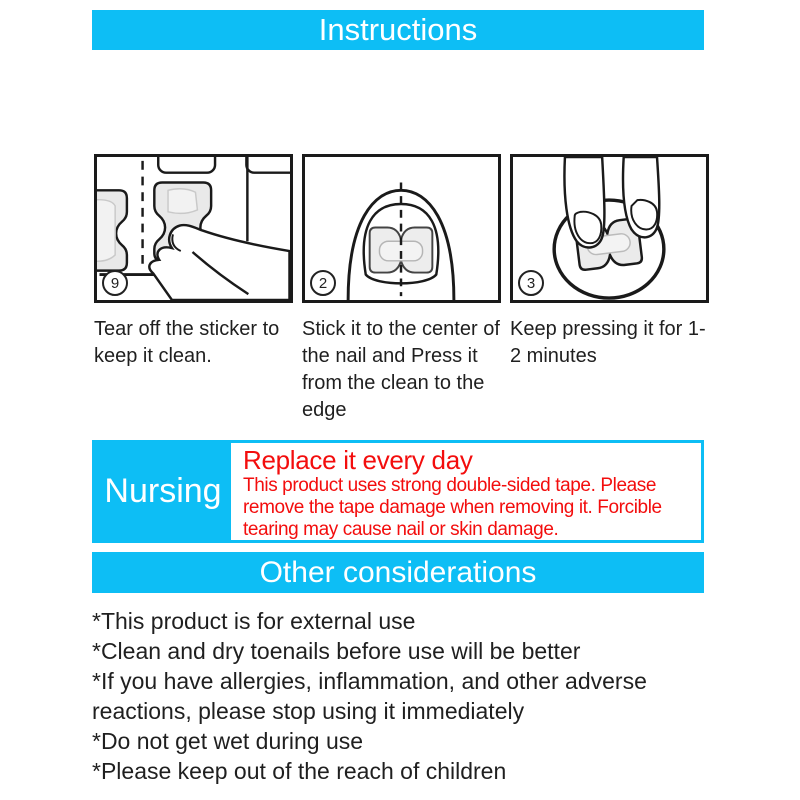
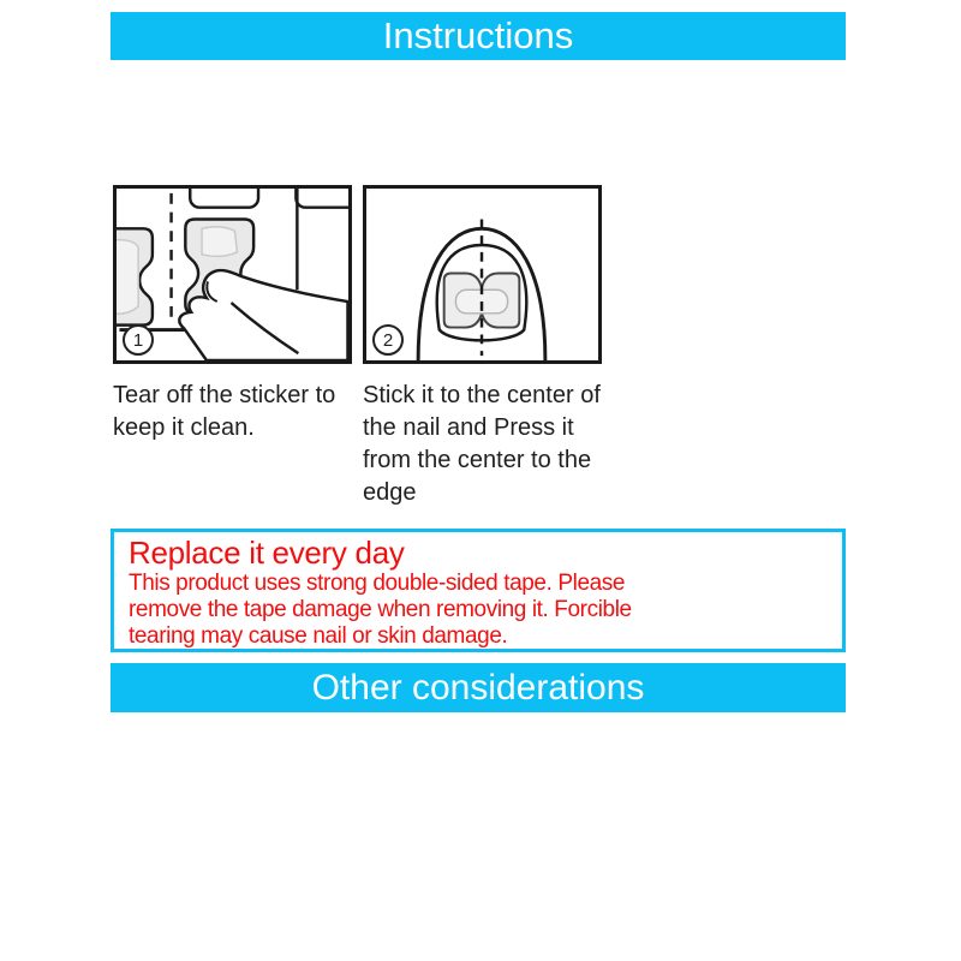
  Instructions
- 9
+ 1
  Tear off the sticker to keep it clean.
  2
- Stick it to the center of the nail and Press it from the clean to the edge
+ Stick it to the center of the nail and Press it from the center to the edge
- 3
- Keep pressing it for 1-2 minutes
- Nursing
  Replace it every day
  This product uses strong double-sided tape. Please remove the tape damage when removing it. Forcible tearing may cause nail or skin damage.
  Other considerations
- *This product is for external use
- *Clean and dry toenails before use will be better
- *If you have allergies, inflammation, and other adverse reactions, please stop using it immediately
- *Do not get wet during use
- *Please keep out of the reach of children
